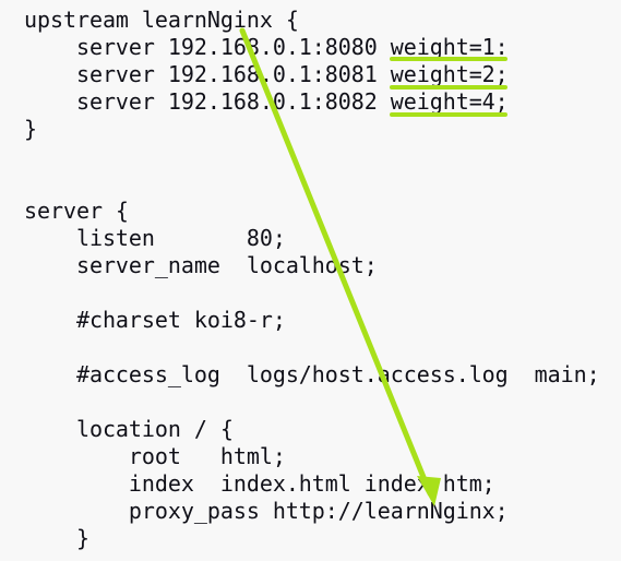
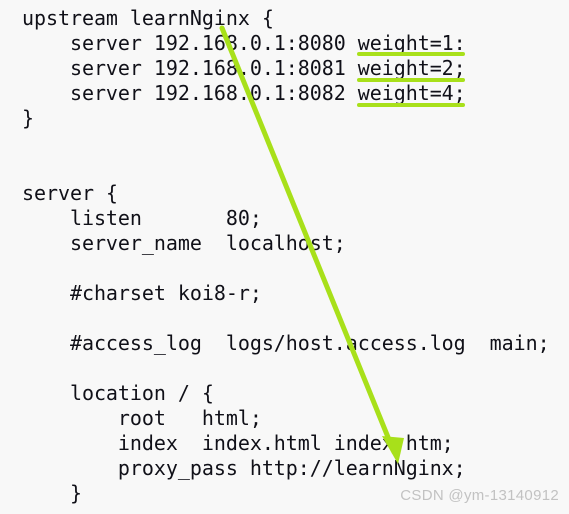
  upstream learnNginx {
  server 192.168.0.1:8080 weight=1:
  server 192.168.0.1:8081 weight=2;
  server 192.168.0.1:8082 weight=4;
  }
  server {
  listen 80;
  server_name localhost;
  #charset koi8-r;
  #access_log logs/host.ccess.log main;
  location / {
  root html;
  index index.html indehtm;
  proxy_pass http://learnNginx;
  }
+ CSDN @ym-13140912
